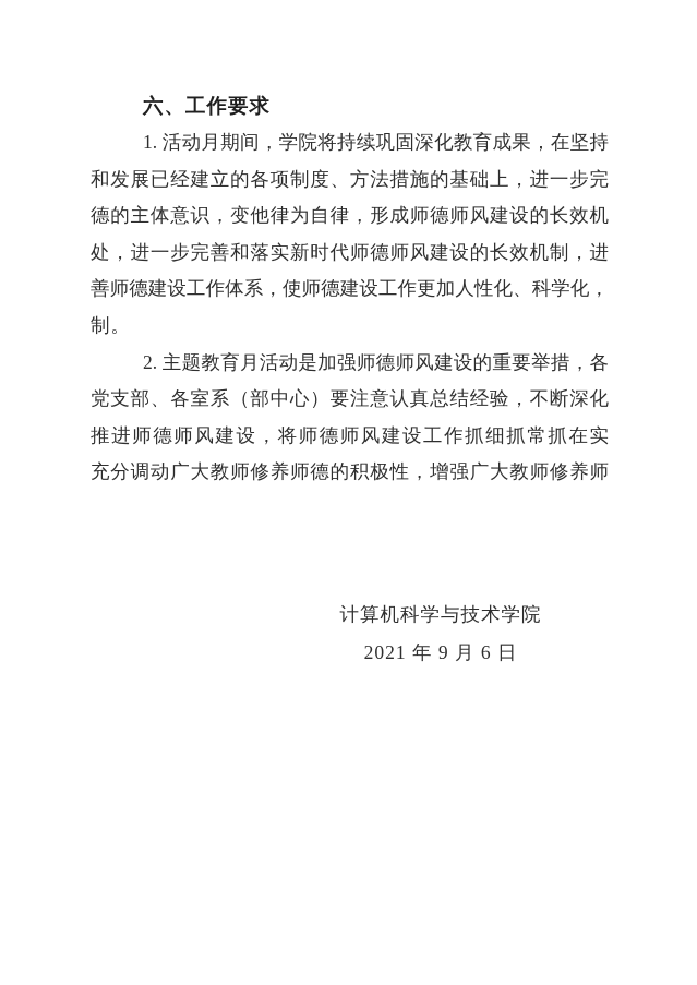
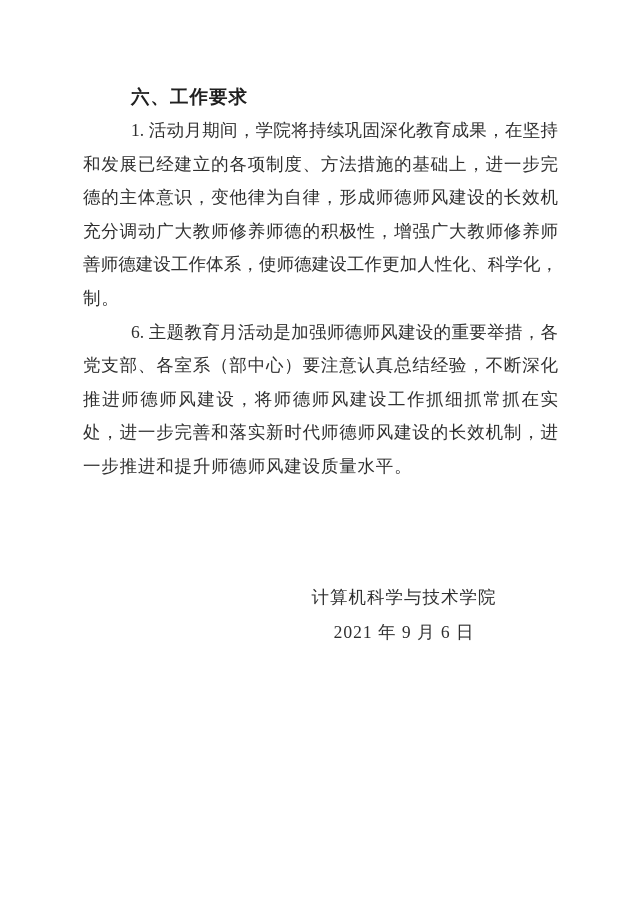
  六、工作要求
  1. 活动月期间，学院将持续巩固深化教育成果，在坚持
  和发展已经建立的各项制度、方法措施的基础上，进一步完
  德的主体意识，变他律为自律，形成师德师风建设的长效机
- 处，进一步完善和落实新时代师德师风建设的长效机制，进
+ 充分调动广大教师修养师德的积极性，增强广大教师修养师
  善师德建设工作体系，使师德建设工作更加人性化、科学化，
  制。
- 2. 主题教育月活动是加强师德师风建设的重要举措，各
+ 6. 主题教育月活动是加强师德师风建设的重要举措，各
  党支部、各室系（部中心）要注意认真总结经验，不断深化
  推进师德师风建设，将师德师风建设工作抓细抓常抓在实
- 充分调动广大教师修养师德的积极性，增强广大教师修养师
+ 处，进一步完善和落实新时代师德师风建设的长效机制，进
+ 一步推进和提升师德师风建设质量水平。
  计算机科学与技术学院
  2021 年 9 月 6 日
